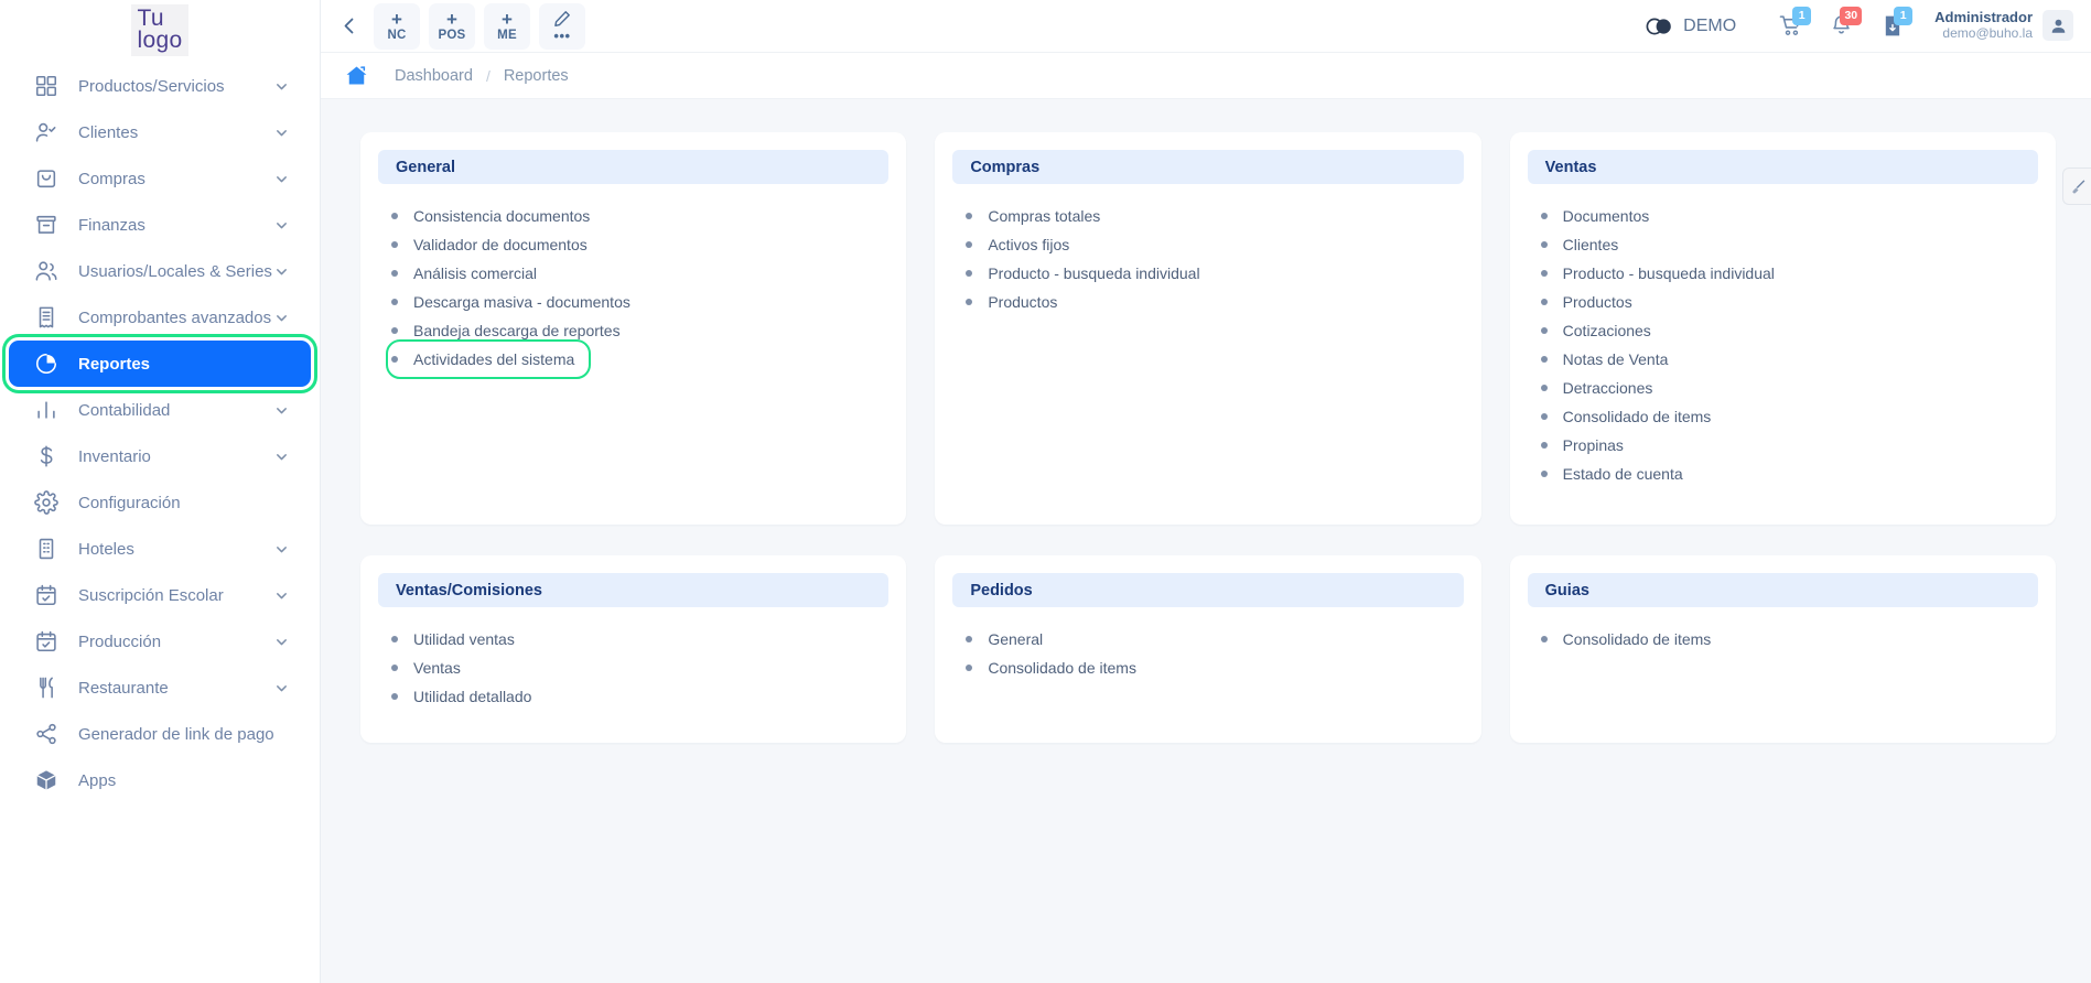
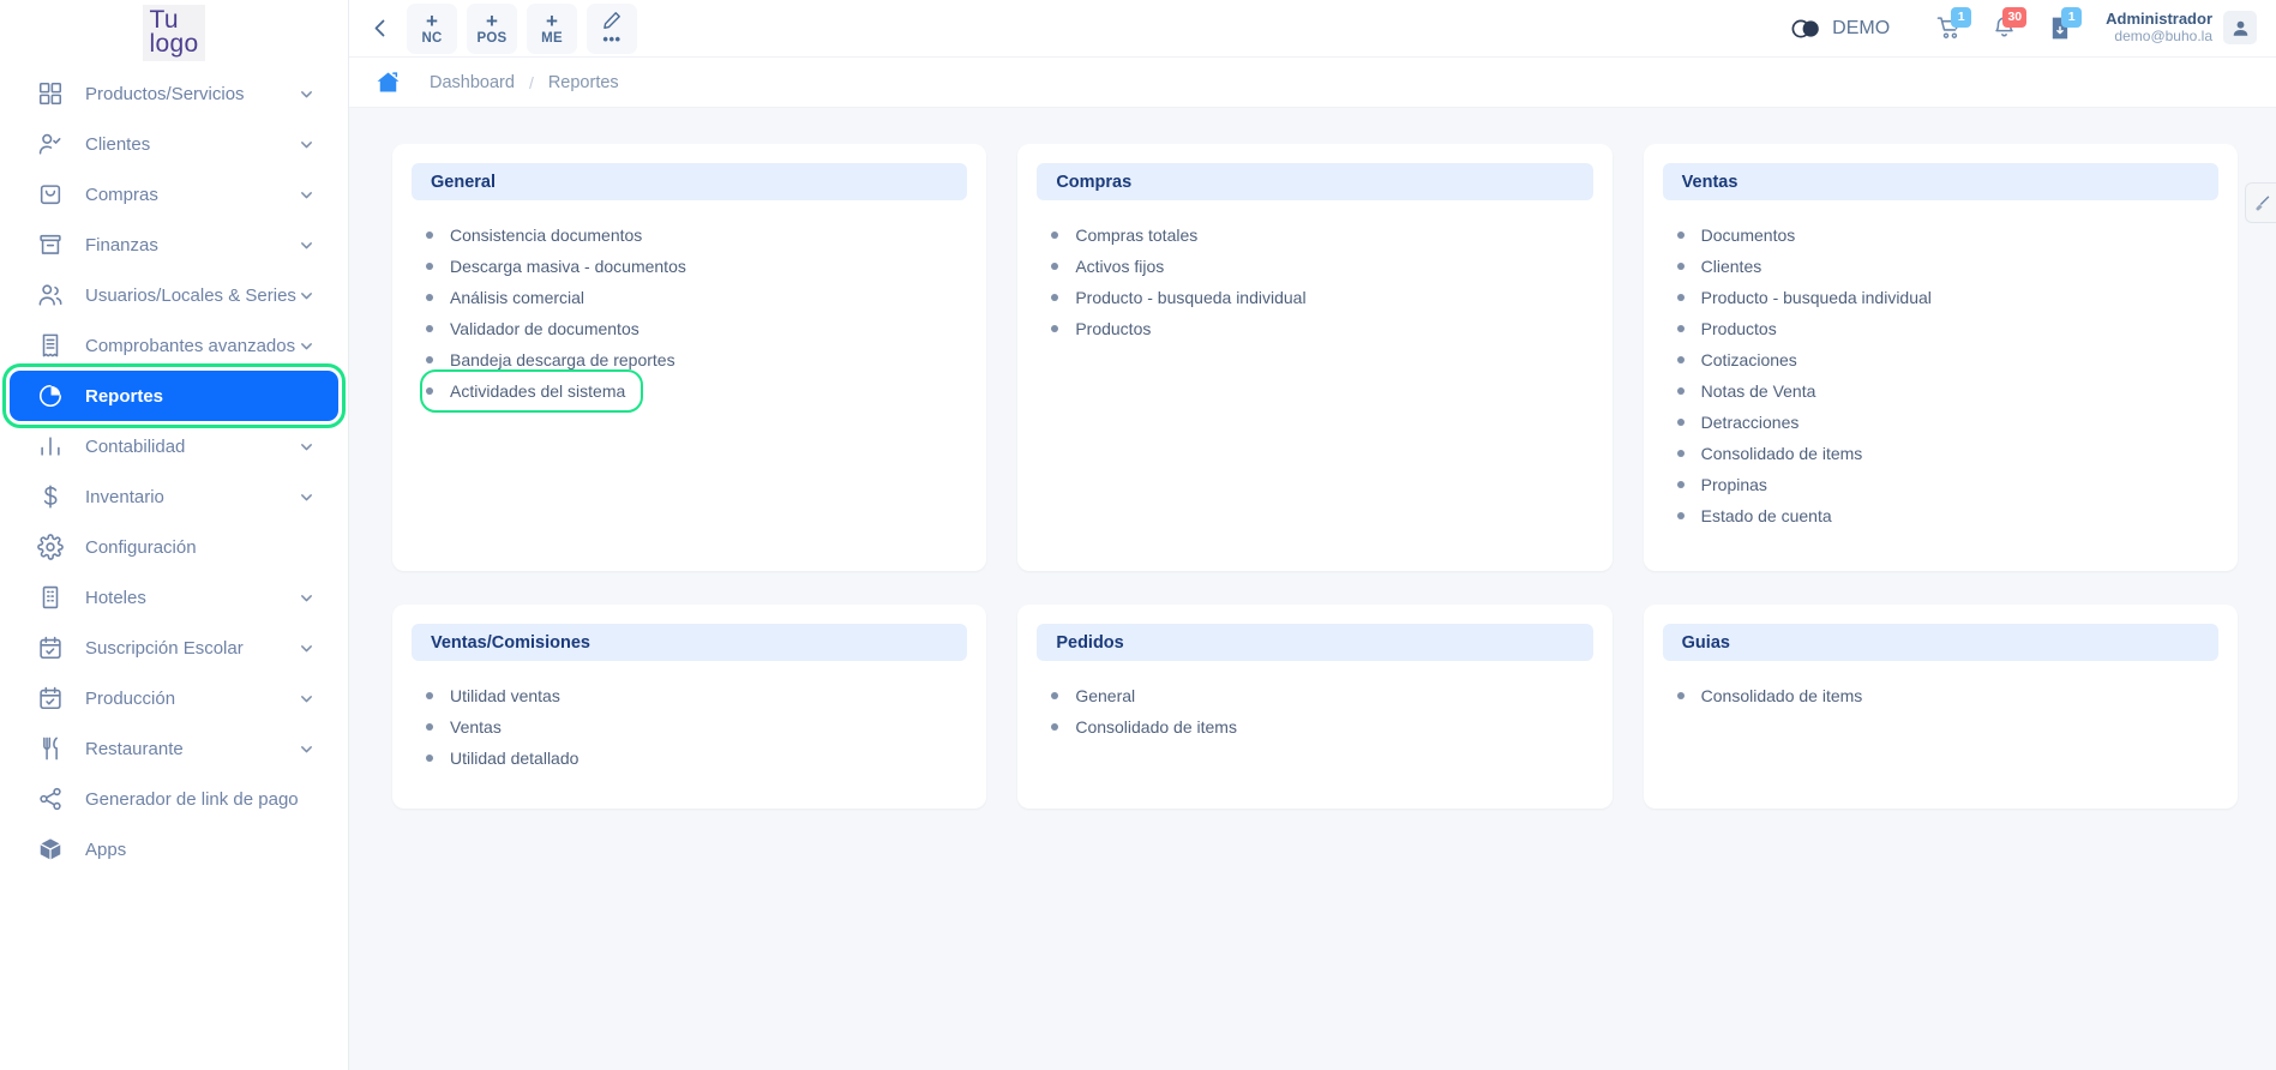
  Tu
  logo
  Productos/Servicios
  Clientes
  Compras
  Finanzas
  Usuarios/Locales & Series
  Comprobantes avanzados
  Reportes
  Contabilidad
  Inventario
  Configuración
  Hoteles
  Suscripción Escolar
  Producción
  Restaurante
  Generador de link de pago
  Apps
  +
  NC
  +
  POS
  +
  ME
  •••
  DEMO
  1
  30
  1
  Administrador
  demo@buho.la
  Dashboard
  /
  Reportes
  General
  Consistencia documentos
- Validador de documentos
+ Descarga masiva - documentos
  Análisis comercial
- Descarga masiva - documentos
+ Validador de documentos
  Bandeja descarga de reportes
  Actividades del sistema
  Compras
  Compras totales
  Activos fijos
  Producto - busqueda individual
  Productos
  Ventas
  Documentos
  Clientes
  Producto - busqueda individual
  Productos
  Cotizaciones
  Notas de Venta
  Detracciones
  Consolidado de items
  Propinas
  Estado de cuenta
  Ventas/Comisiones
  Utilidad ventas
  Ventas
  Utilidad detallado
  Pedidos
  General
  Consolidado de items
  Guias
  Consolidado de items
